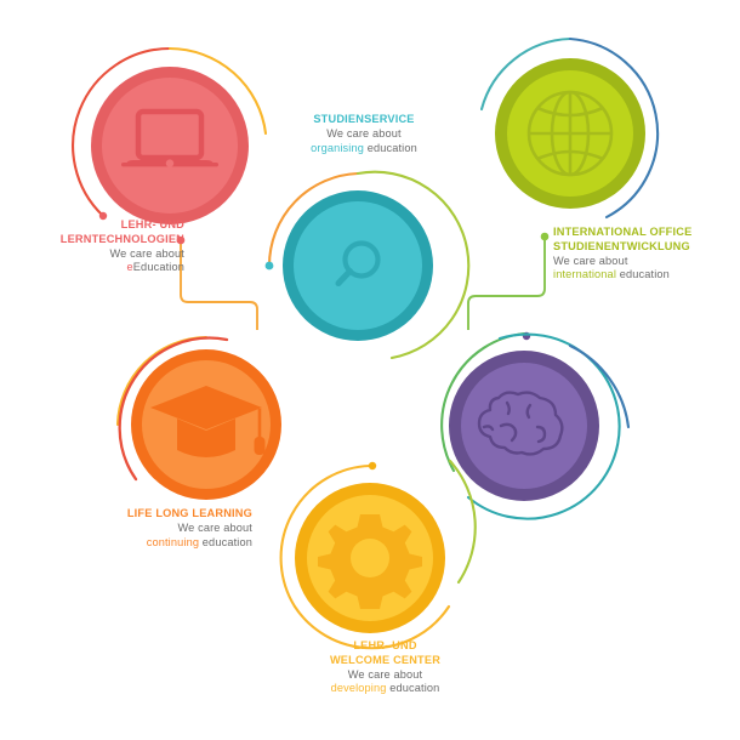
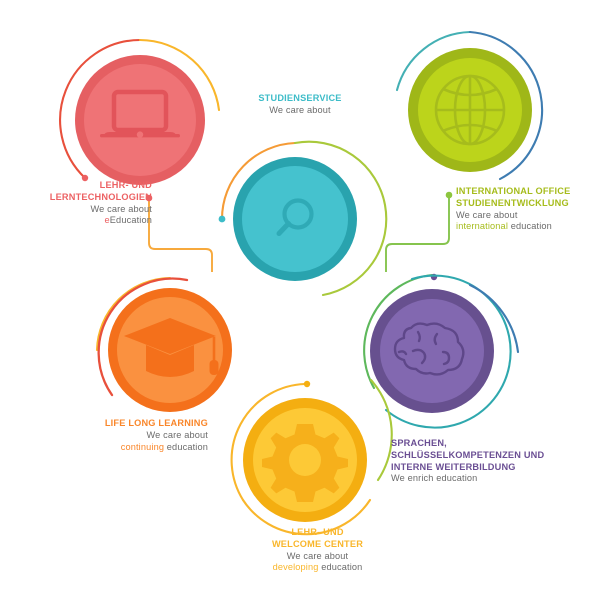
  LEHR- UND
  LERNTECHNOLOGIEN
  We care about
  eEducation
  STUDIENSERVICE
  We care about
- organising education
  INTERNATIONAL OFFICE
  STUDIENENTWICKLUNG
  We care about
  international education
+ SPRACHEN,
+ SCHLÜSSELKOMPETENZEN UND
+ INTERNE WEITERBILDUNG
+ We enrich education
  LEHR- UND
  WELCOME CENTER
  We care about
  developing education
  LIFE LONG LEARNING
  We care about
  continuing education
